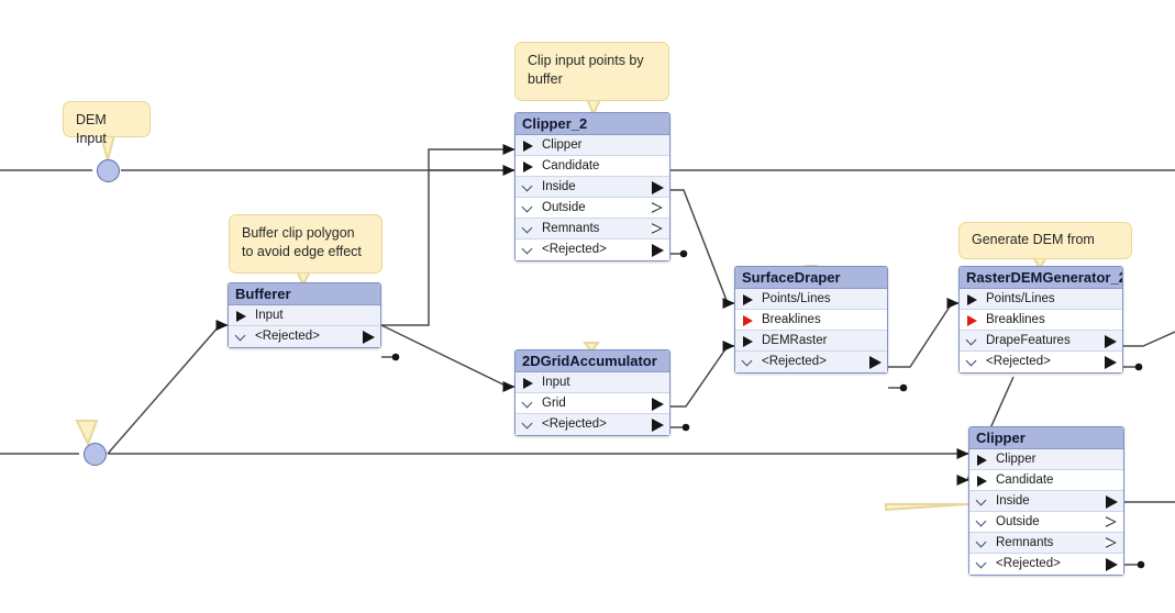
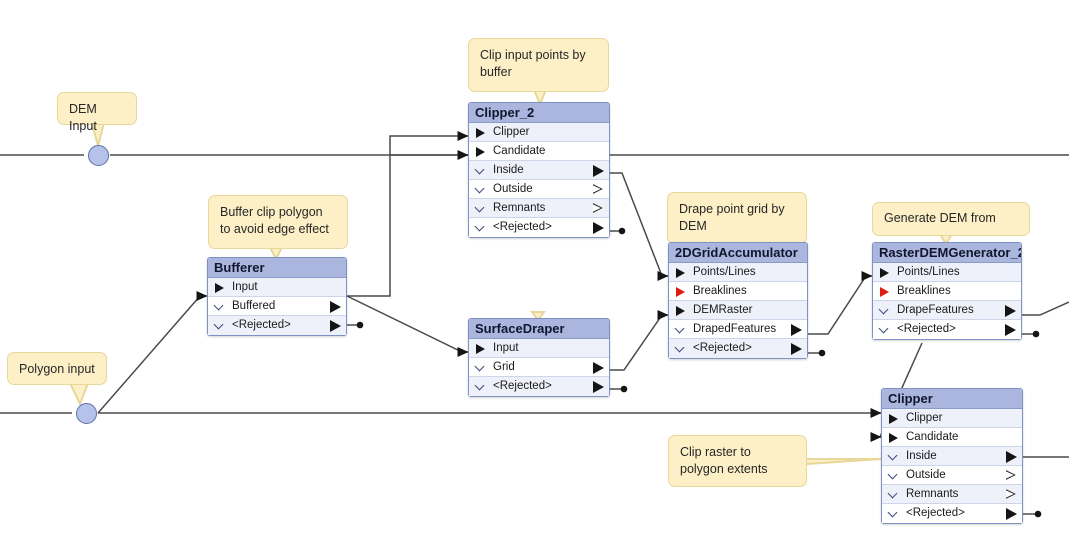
  DEM Input
  Clip input points by buffer
  Buffer clip polygon to avoid edge effect
+ Drape point grid by DEM
  Generate DEM from
+ Polygon input
+ Clip raster to polygon extents
  Clipper_2
  Clipper
  Candidate
  Inside
  Outside
  Remnants
  <Rejected>
  Bufferer
  Input
+ Buffered
  <Rejected>
- 2DGridAccumulator
+ SurfaceDraper
  Input
  Grid
  <Rejected>
- SurfaceDraper
+ 2DGridAccumulator
  Points/Lines
  Breaklines
  DEMRaster
+ DrapedFeatures
  <Rejected>
  RasterDEMGenerator_
  Points/Lines
  Breaklines
  DrapeFeatures
  <Rejected>
  Clipper
  Clipper
  Candidate
  Inside
  Outside
  Remnants
  <Rejected>
